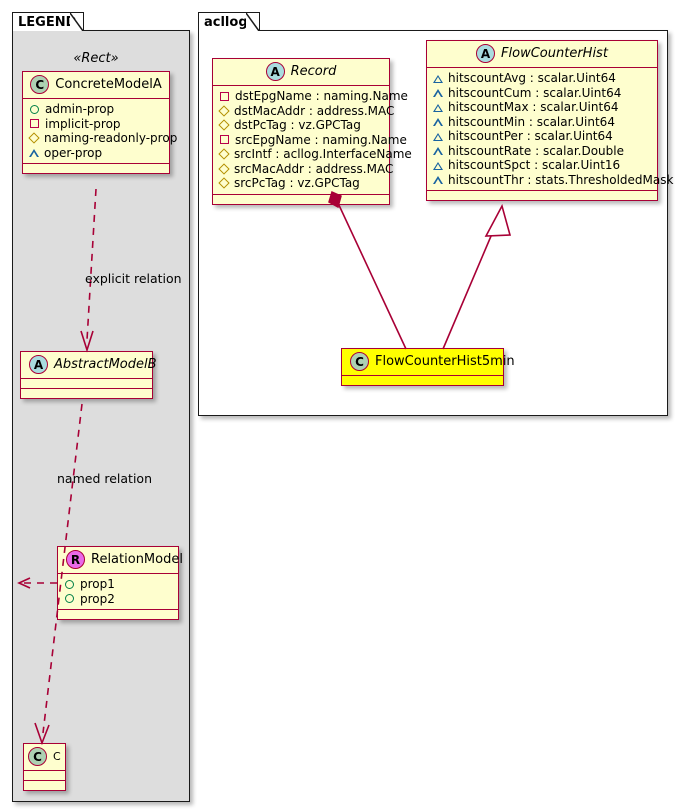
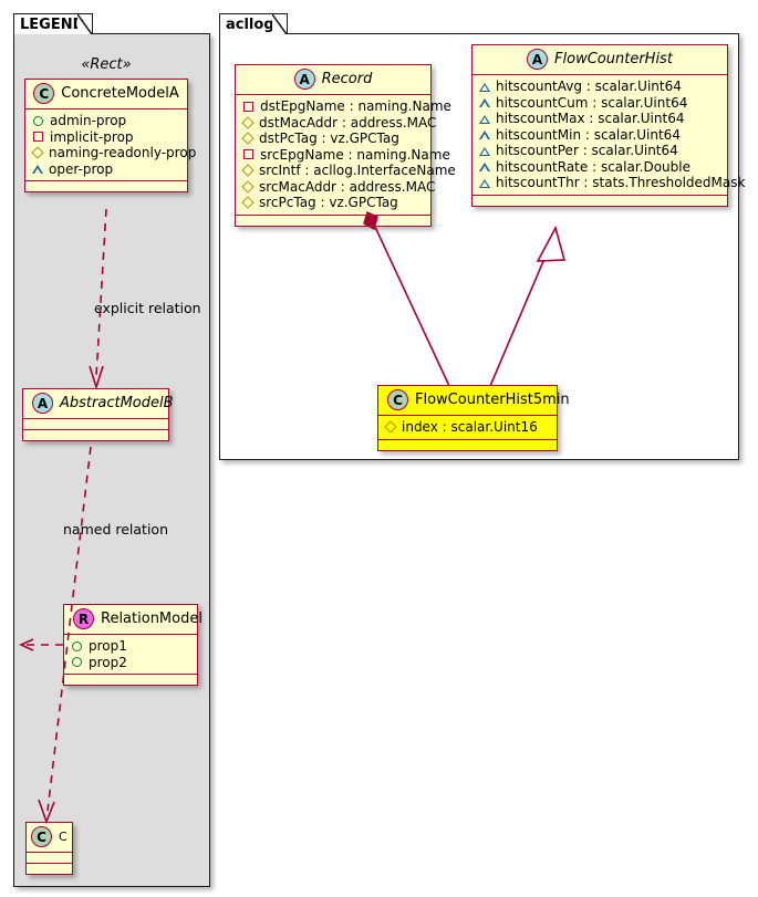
  LEGEN
  «Rect»
  C
  ConcreteModelA
  admin-prop
  implicit-prop
  naming-readonly-prop
  oper-prop
  A
  AbstractModelB
  R
  RelationModel
  prop1
  prop2
  C
  C
  explicit relation
  named relation
  acllog
  A
  Record
  dstEpgName : naming.Name
  dstMacAddr : address.MAC
  dstPcTag : vz.GPCTag
  srcEpgName : naming.Name
  srcIntf : acllog.InterfaceName
  srcMacAddr : address.MAC
  srcPcTag : vz.GPCTag
  A
  FlowCounterHist
  hitscountAvg : scalar.Uint64
  hitscountCum : scalar.Uint64
  hitscountMax : scalar.Uint64
  hitscountMin : scalar.Uint64
  hitscountPer : scalar.Uint64
  hitscountRate : scalar.Double
- hitscountSpct : scalar.Uint16
  hitscountThr : stats.ThresholdedMask
  C
  FlowCounterHist5min
+ index : scalar.Uint16
